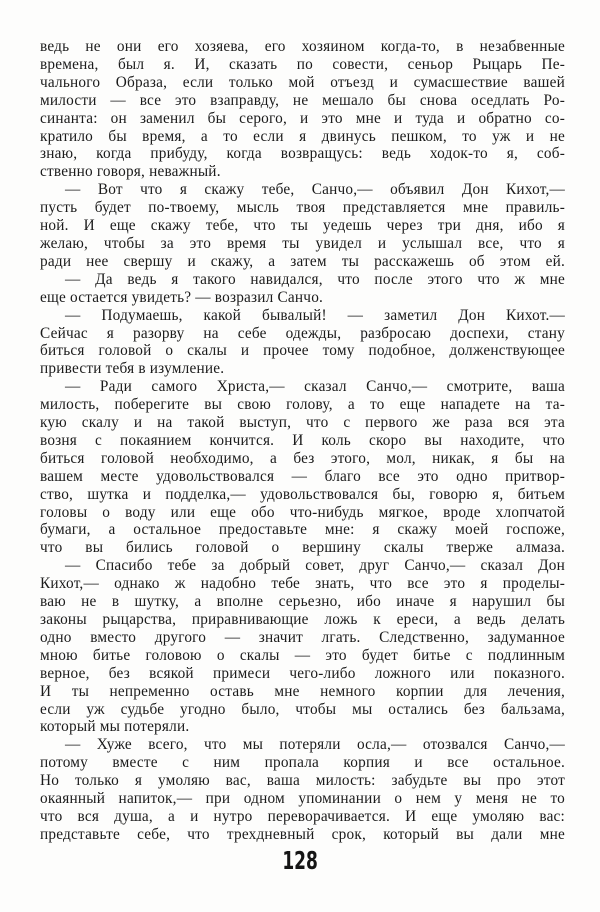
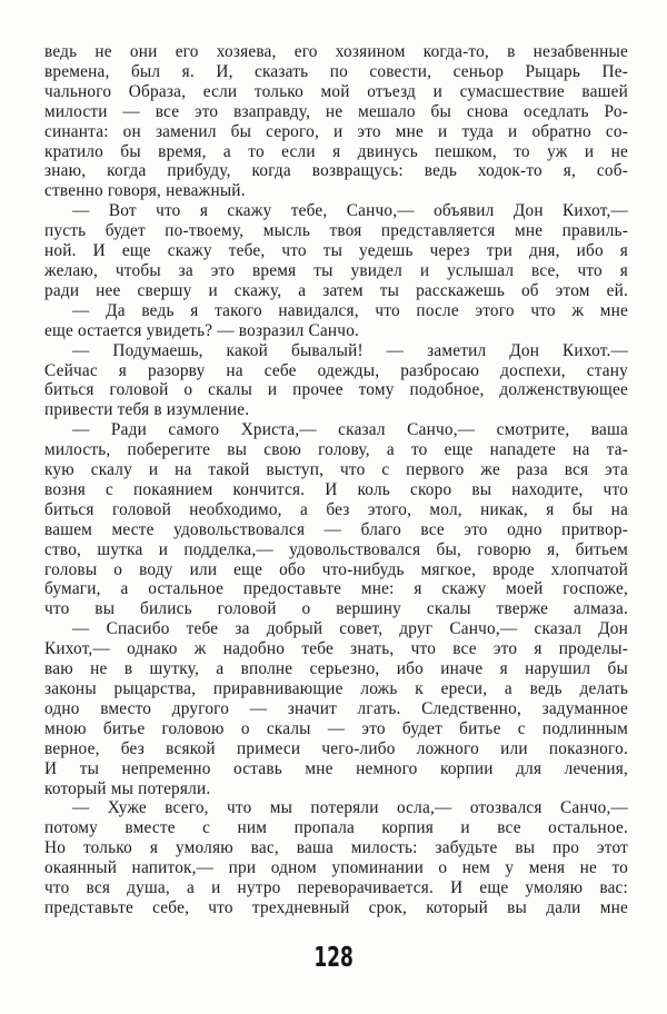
  ведь не они его хозяева, его хозяином когда-то, в незабвенные
  времена, был я. И, сказать по совести, сеньор Рыцарь Пе-
  чального Образа, если только мой отъезд и сумасшествие вашей
  милости — все это взаправду, не мешало бы снова оседлать Ро-
  синанта: он заменил бы серого, и это мне и туда и обратно со-
  кратило бы время, а то если я двинусь пешком, то уж и не
  знаю, когда прибуду, когда возвращусь: ведь ходок-то я, соб-
  ственно говоря, неважный.
  — Вот что я скажу тебе, Санчо,— объявил Дон Кихот,—
  пусть будет по-твоему, мысль твоя представляется мне правиль-
  ной. И еще скажу тебе, что ты уедешь через три дня, ибо я
  желаю, чтобы за это время ты увидел и услышал все, что я
  ради нее свершу и скажу, а затем ты расскажешь об этом ей.
  — Да ведь я такого навидался, что после этого что ж мне
  еще остается увидеть? — возразил Санчо.
  — Подумаешь, какой бывалый! — заметил Дон Кихот.—
  Сейчас я разорву на себе одежды, разбросаю доспехи, стану
  биться головой о скалы и прочее тому подобное, долженствующее
  привести тебя в изумление.
  — Ради самого Христа,— сказал Санчо,— смотрите, ваша
  милость, поберегите вы свою голову, а то еще нападете на та-
  кую скалу и на такой выступ, что с первого же раза вся эта
  возня с покаянием кончится. И коль скоро вы находите, что
  биться головой необходимо, а без этого, мол, никак, я бы на
  вашем месте удовольствовался — благо все это одно притвор-
  ство, шутка и подделка,— удовольствовался бы, говорю я, битьем
  головы о воду или еще обо что-нибудь мягкое, вроде хлопчатой
  бумаги, а остальное предоставьте мне: я скажу моей госпоже,
  что вы бились головой о вершину скалы тверже алмаза.
  — Спасибо тебе за добрый совет, друг Санчо,— сказал Дон
  Кихот,— однако ж надобно тебе знать, что все это я проделы-
  ваю не в шутку, а вполне серьезно, ибо иначе я нарушил бы
  законы рыцарства, приравнивающие ложь к ереси, а ведь делать
  одно вместо другого — значит лгать. Следственно, задуманное
  мною битье головою о скалы — это будет битье с подлинным
  верное, без всякой примеси чего-либо ложного или показного.
  И ты непременно оставь мне немного корпии для лечения,
- если уж судьбе угодно было, чтобы мы остались без бальзама,
  который мы потеряли.
  — Хуже всего, что мы потеряли осла,— отозвался Санчо,—
  потому вместе с ним пропала корпия и все остальное.
  Но только я умоляю вас, ваша милость: забудьте вы про этот
  окаянный напиток,— при одном упоминании о нем у меня не то
  что вся душа, а и нутро переворачивается. И еще умоляю вас:
  представьте себе, что трехдневный срок, который вы дали мне
  128
